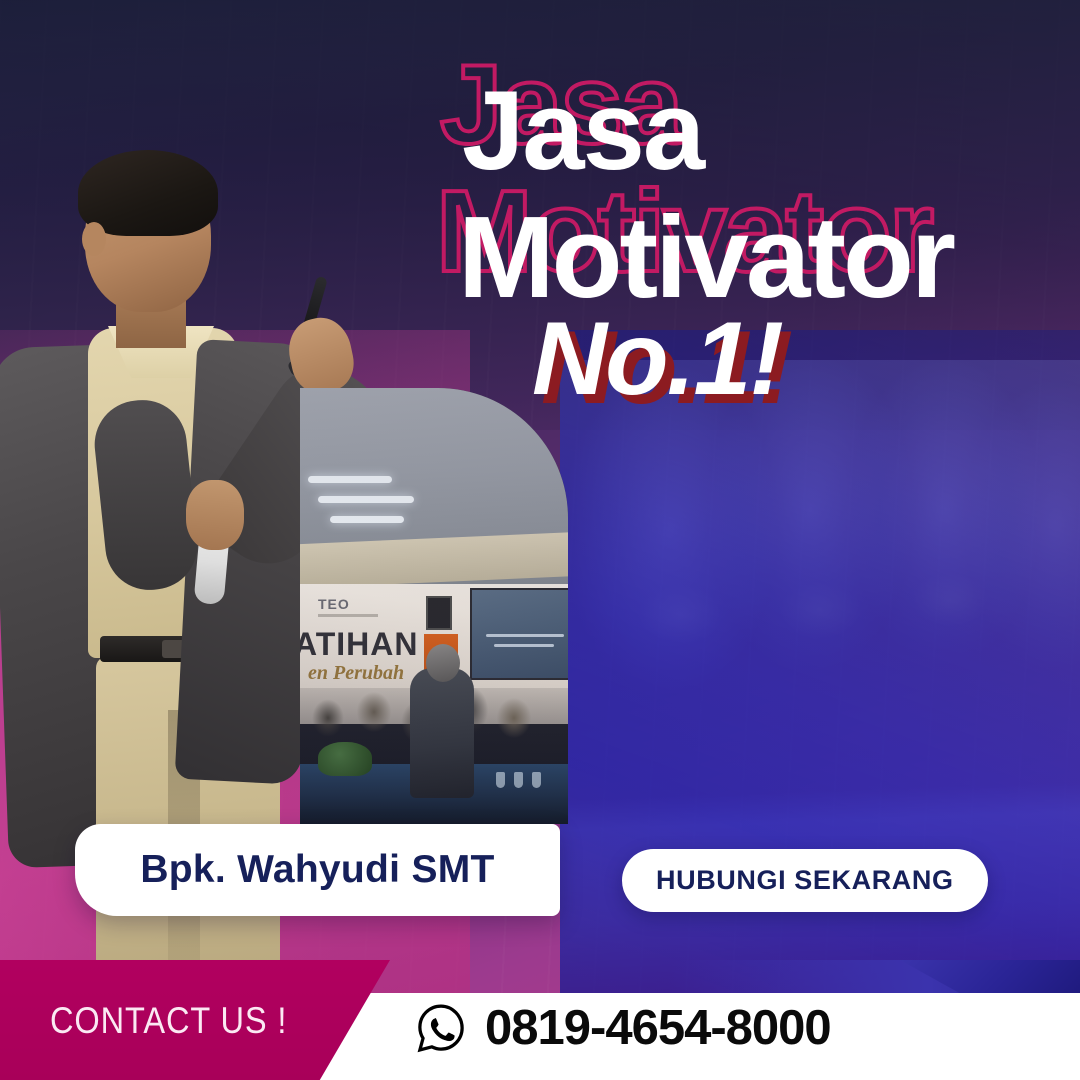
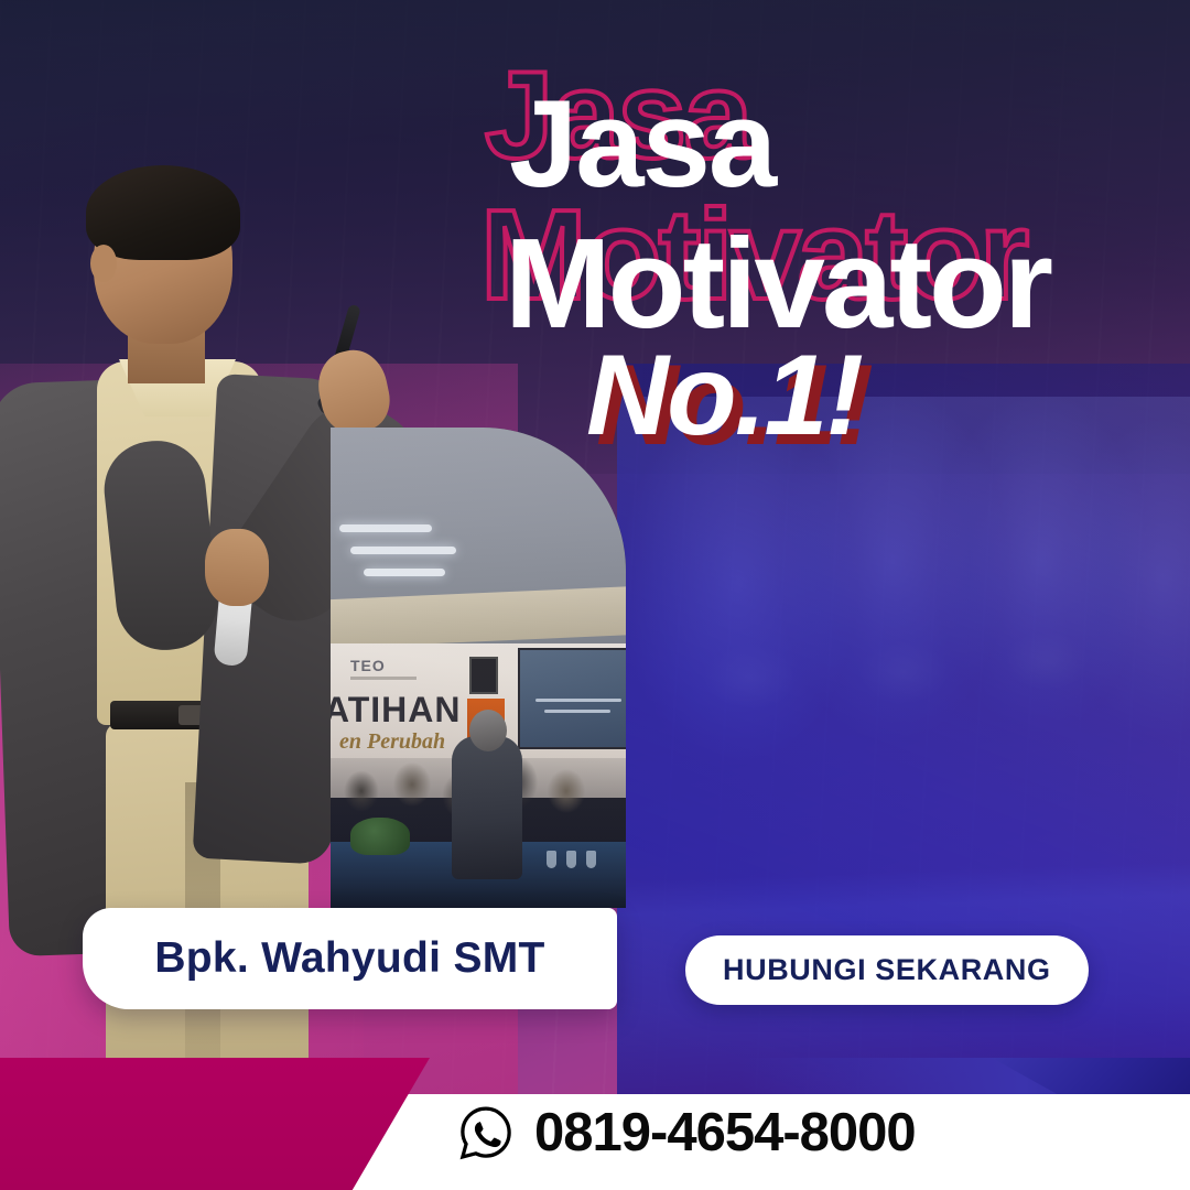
  Jasa
  Jasa
  Motivator
  Motivator
  No.1!
  HUBUNGI SEKARANG
  Bpk. Wahyudi SMT
- CONTACT US !
  0819-4654-8000
